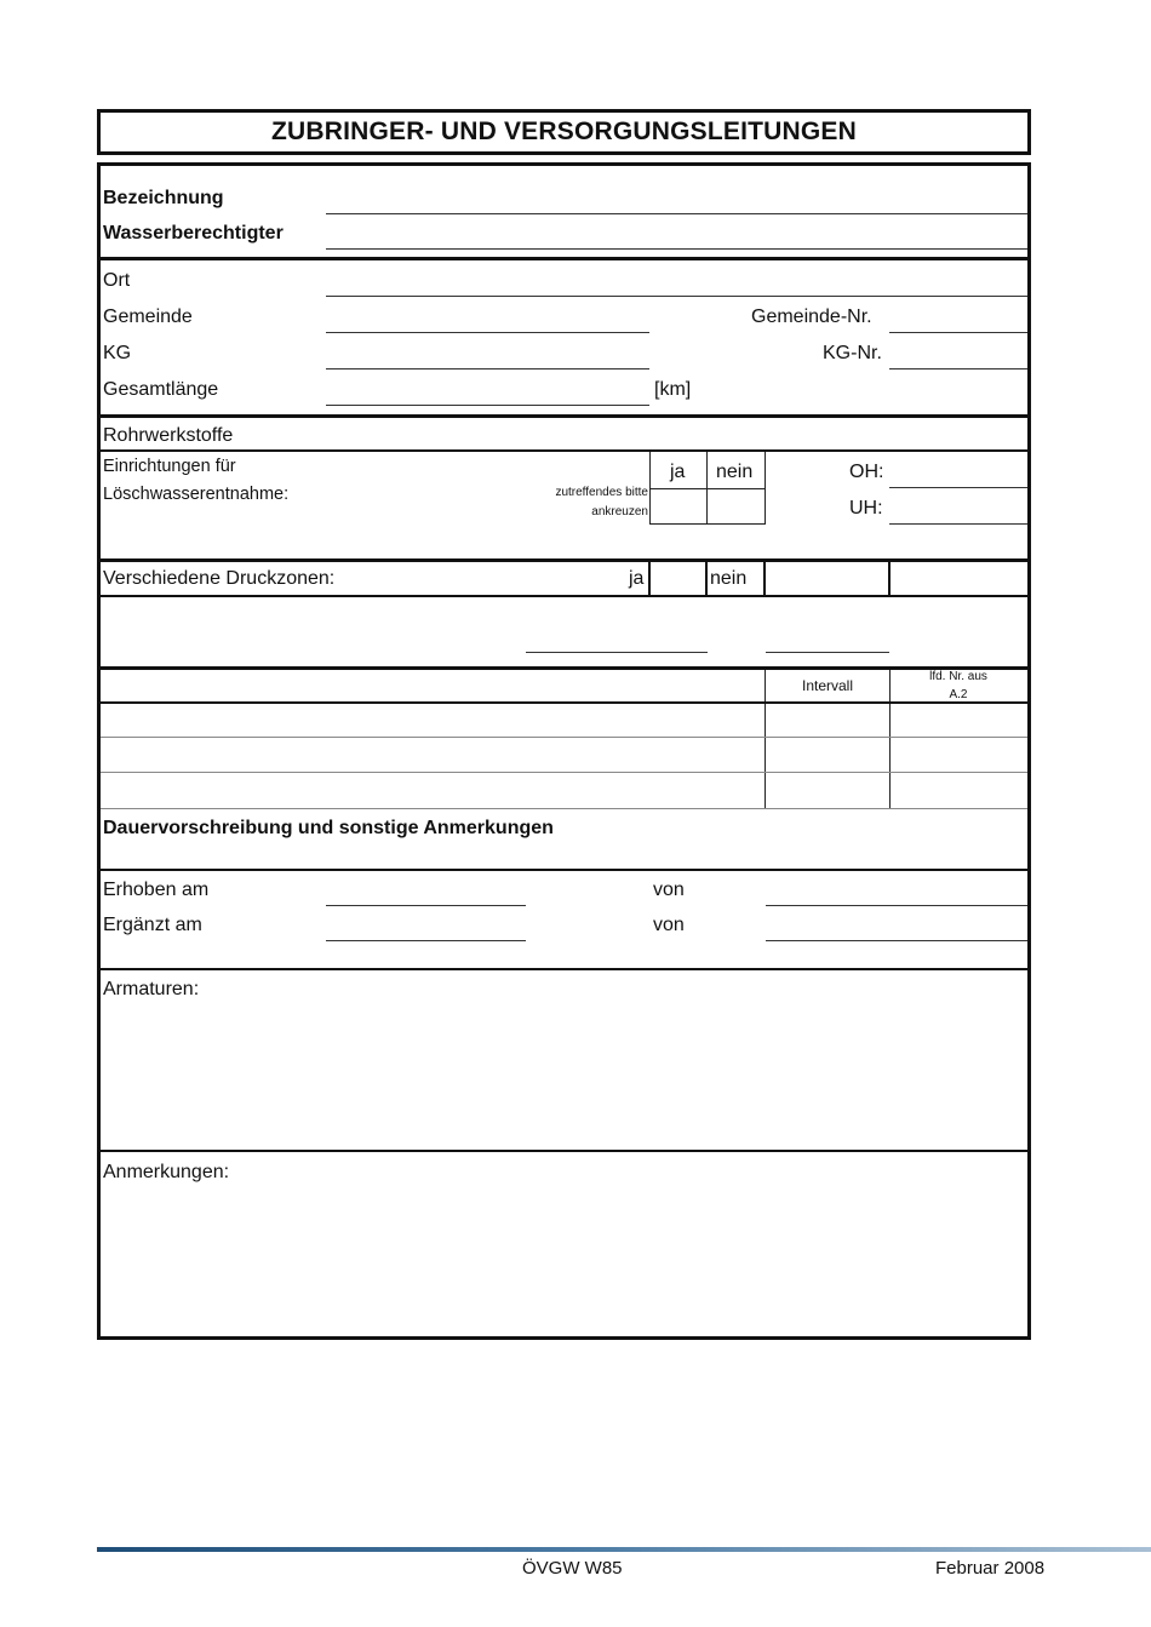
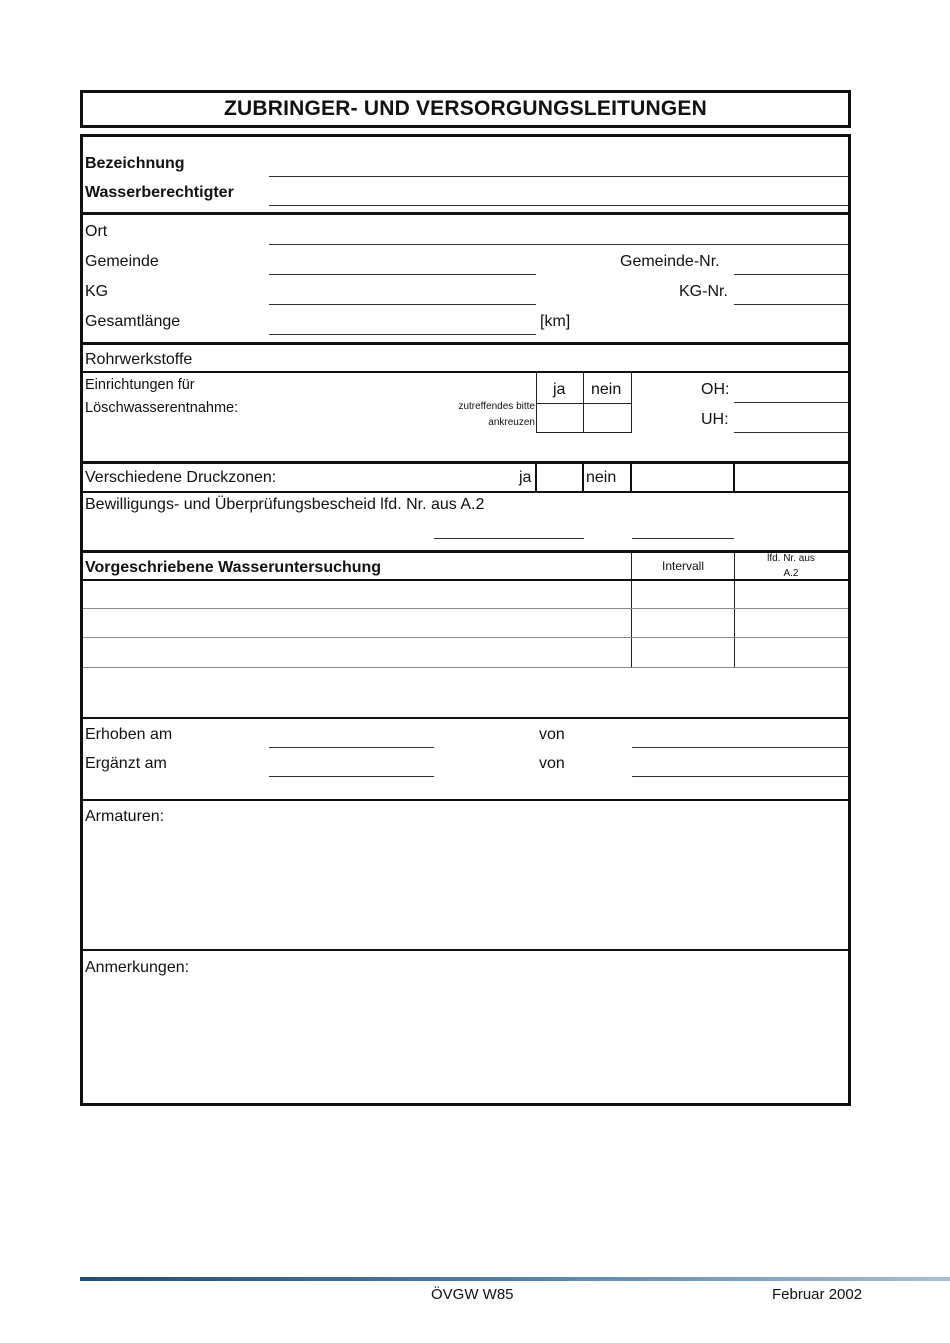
  ZUBRINGER- UND VERSORGUNGSLEITUNGEN
  Bezeichnung
  Wasserberechtigter
  Ort
  Gemeinde
  Gemeinde-Nr.
  KG
  KG-Nr.
  Gesamtlänge
  [km]
  Rohrwerkstoffe
  Einrichtungen für
  Löschwasserentnahme:
  zutreffendes bitte
  ankreuzen
  ja
  nein
  OH:
  UH:
  Verschiedene Druckzonen:
  ja
  nein
+ Bewilligungs- und Überprüfungsbescheid lfd. Nr. aus A.2
+ Vorgeschriebene Wasseruntersuchung
  Intervall
  lfd. Nr. aus
  A.2
- Dauervorschreibung und sonstige Anmerkungen
  Erhoben am
  von
  Ergänzt am
  von
  Armaturen:
  Anmerkungen:
  ÖVGW W85
- Februar 2008
+ Februar 2002
